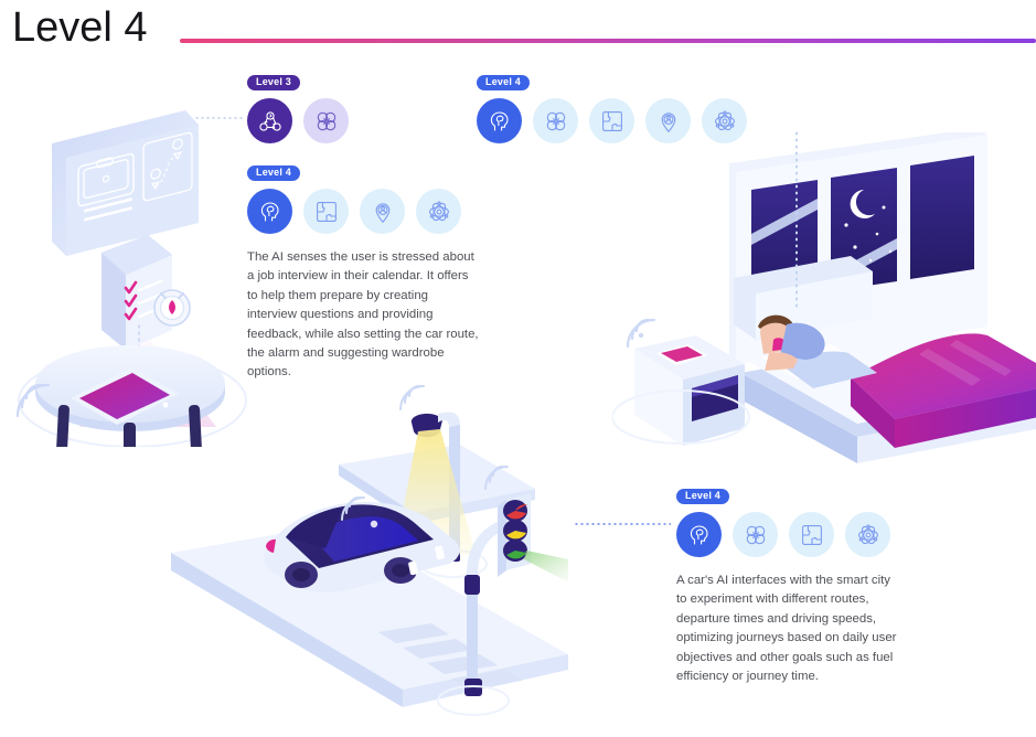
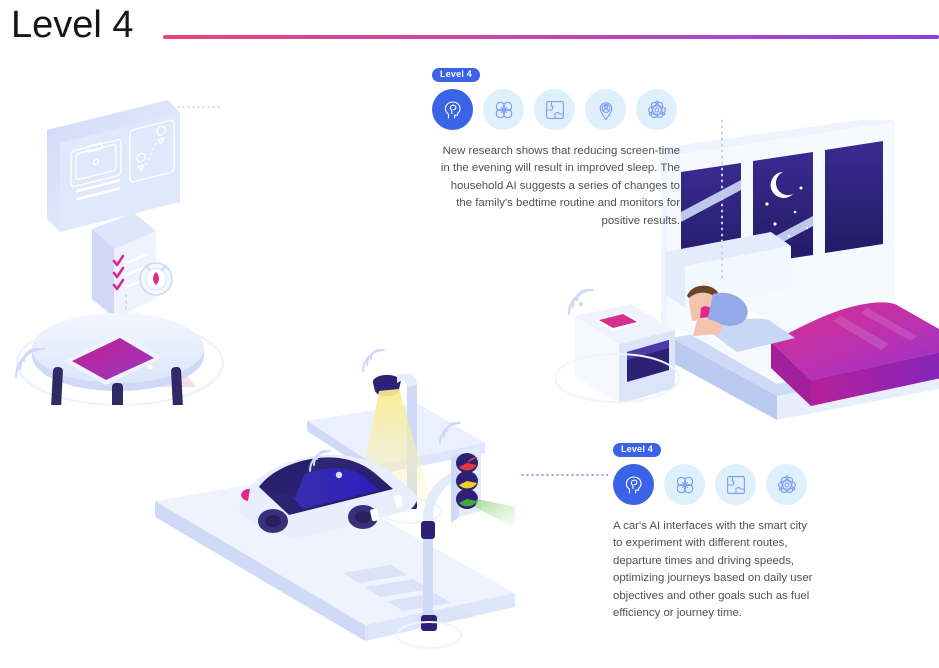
  Level 4
- Level 3 Level 4
- The AI senses the user is stressed about a job interview in their calendar. It offers to help them prepare by creating interview questions and providing feedback, while also setting the car route, the alarm and suggesting wardrobe options.
  Level 4
+ New research shows that reducing screen-time in the evening will result in improved sleep. The household AI suggests a series of changes to the family's bedtime routine and monitors for positive results.
  Level 4
  A car's AI interfaces with the smart city to experiment with different routes, departure times and driving speeds, optimizing journeys based on daily user objectives and other goals such as fuel efficiency or journey time.
